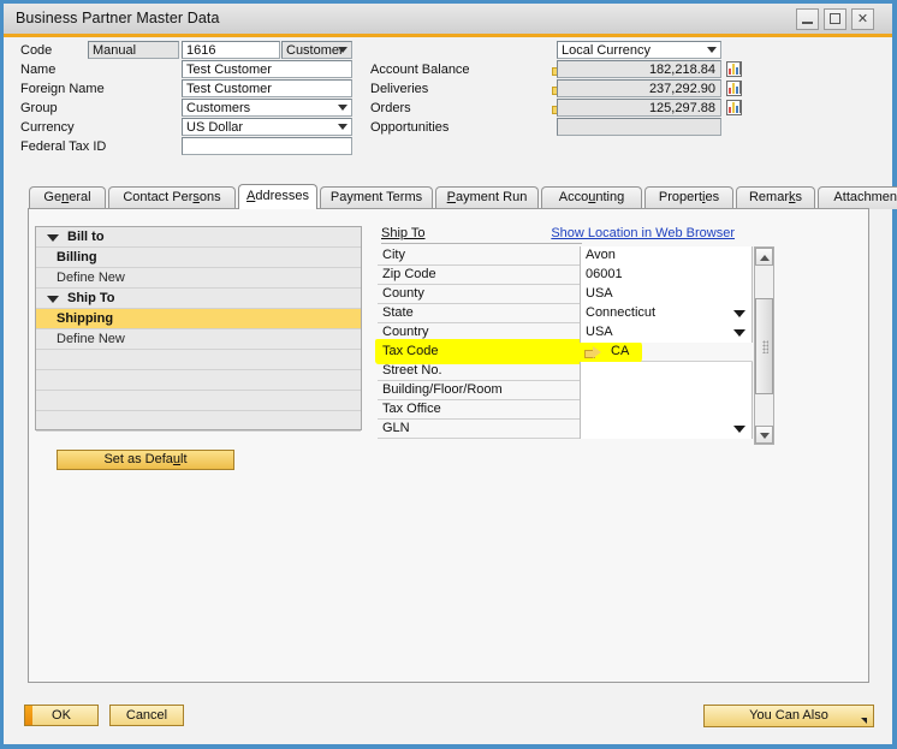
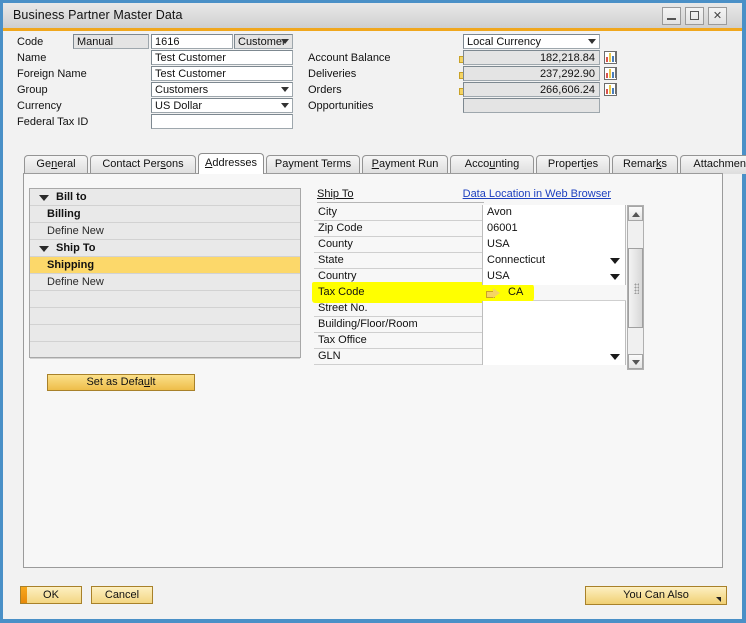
  Business Partner Master Data
  ✕
  Code
  Name
  Foreign Name
  Group
  Currency
  Federal Tax ID
  Manual
  1616
  Customer
  Test Customer
  Test Customer
  Customers
  US Dollar
  Local Currency
  Account Balance
  Deliveries
  Orders
  Opportunities
  182,218.84
  237,292.90
- 125,297.88
+ 266,606.24
  General
  Contact Persons
  Addresses
  Payment Terms
  Payment Run
  Accounting
  Properties
  Remarks
  Attachmen
  Bill to
  Billing
  Define New
  Ship To
  Shipping
  Define New
  Set as Default
  Ship To
- Show Location in Web Browser
+ Data Location in Web Browser
  City
  Avon
  Zip Code
  06001
  County
  USA
  State
  Connecticut
  Country
  USA
  Tax Code
  CA
  Street No.
  Building/Floor/Room
  Tax Office
  GLN
  OK
  Cancel
  You Can Also
